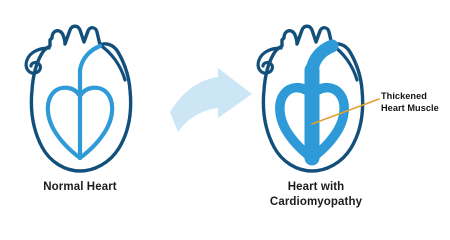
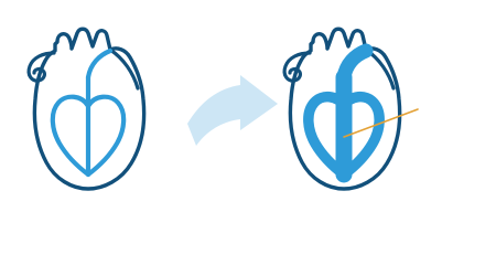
- Normal Heart
- Heart with
- Cardiomyopathy
- Thickened
- Heart Muscle
